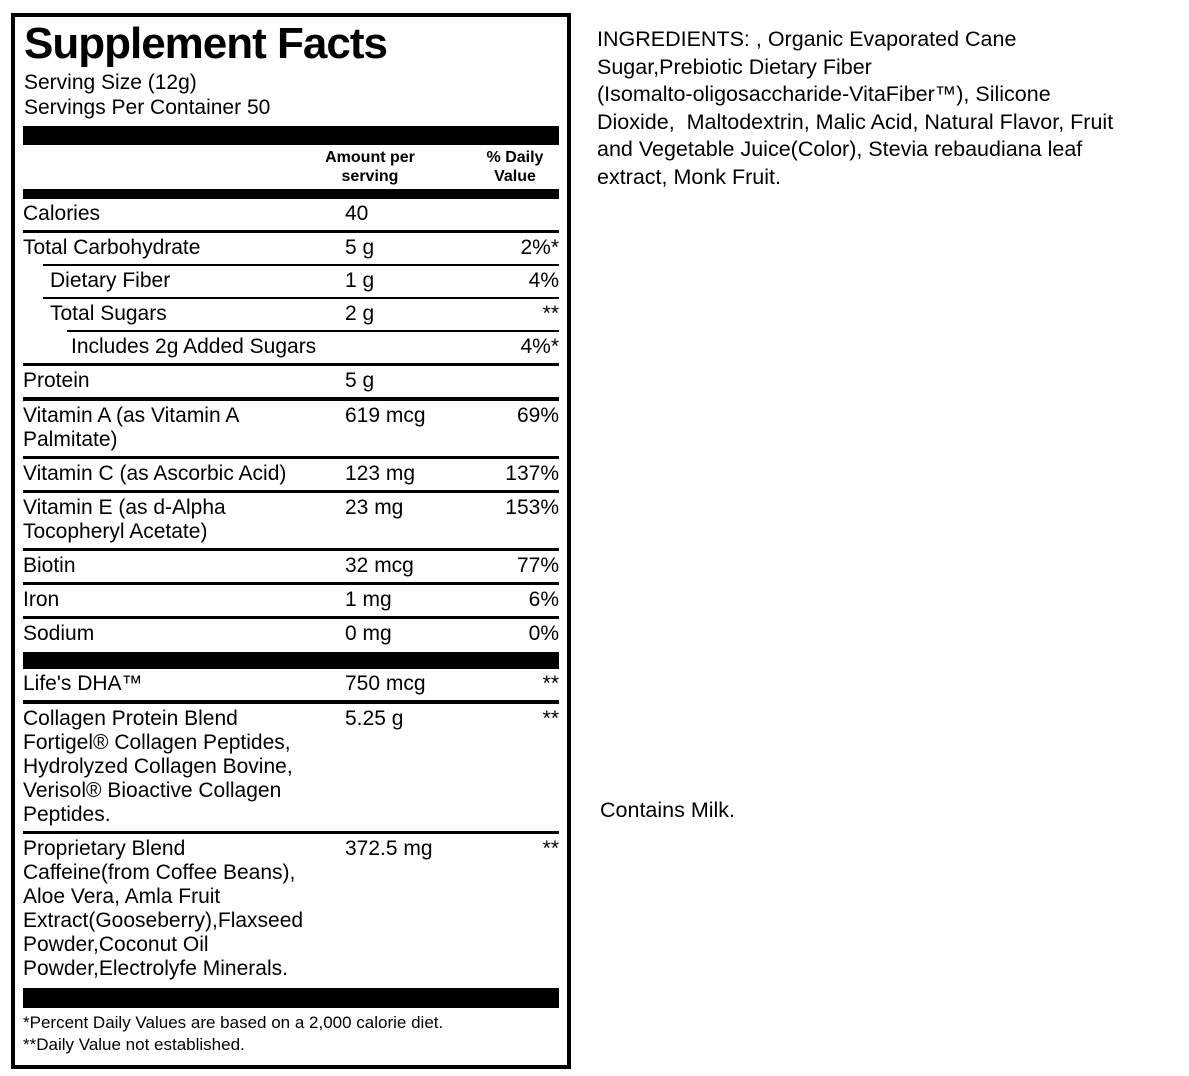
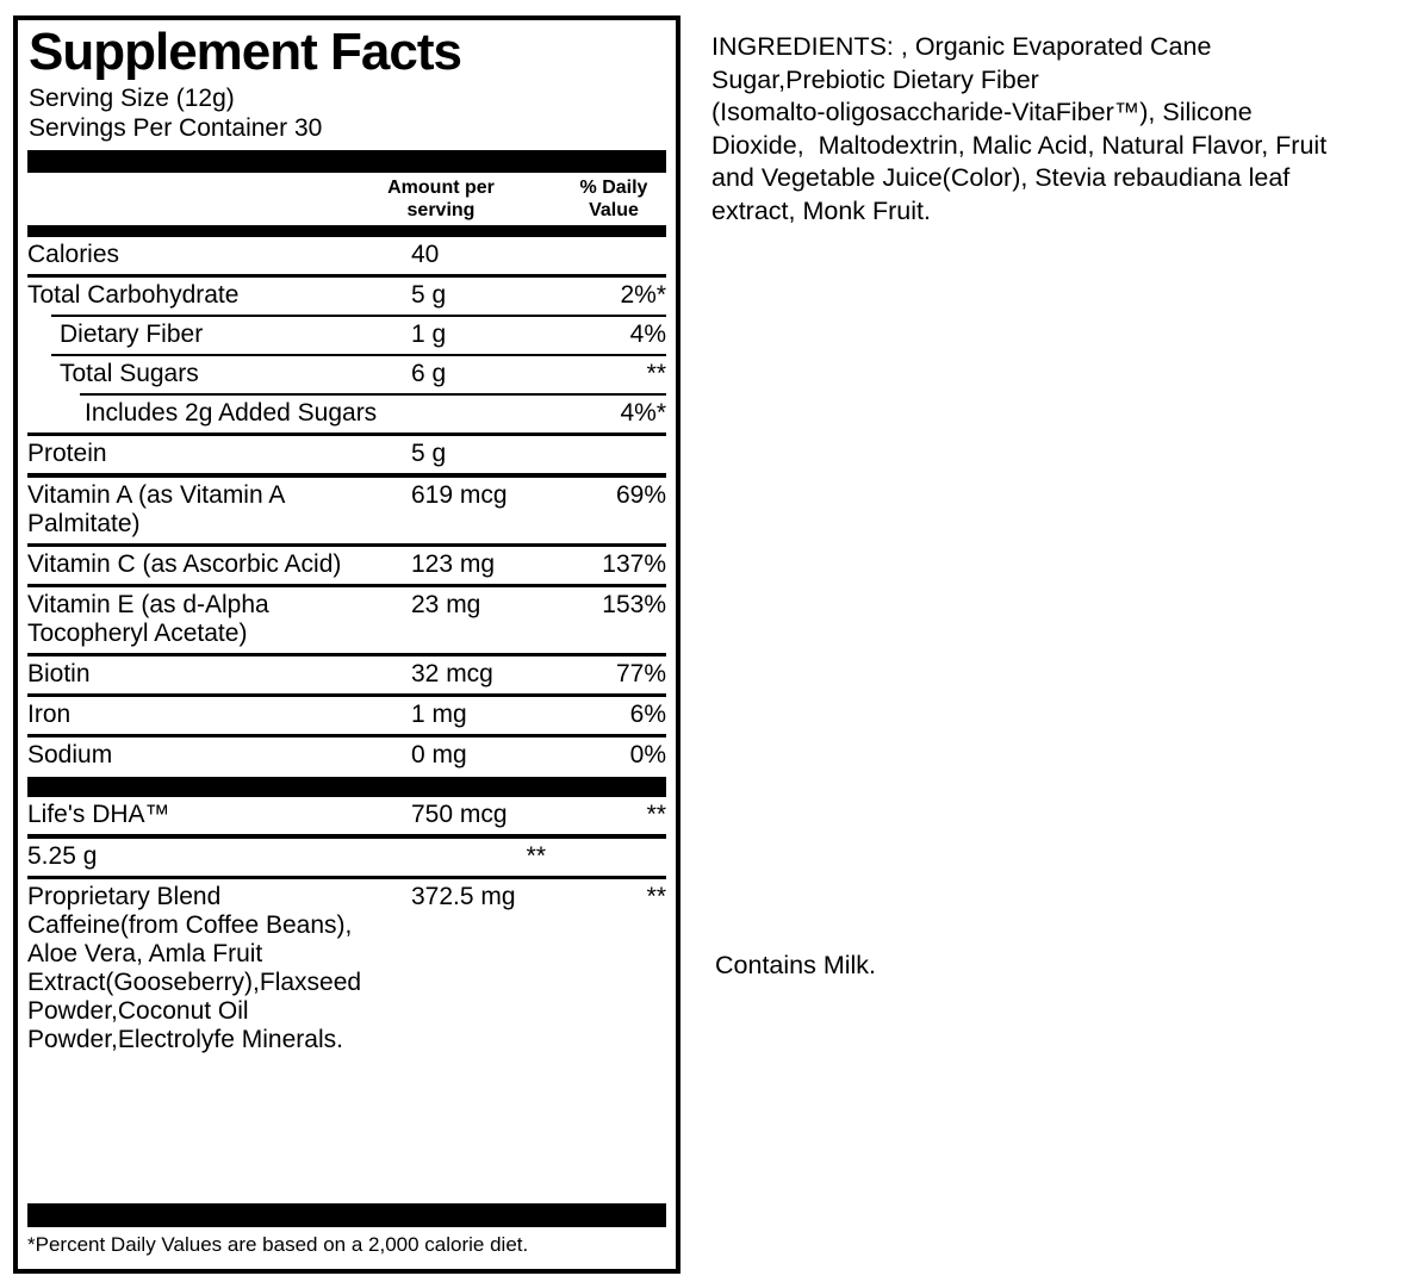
  Supplement Facts
  Serving Size (12g)
- Servings Per Container 50
+ Servings Per Container 30
  Amount per serving
  % Daily Value
  Calories
  40
  Total Carbohydrate
  5 g
  2%*
  Dietary Fiber
  1 g
  4%
  Total Sugars
- 2 g
+ 6 g
  **
  Includes 2g Added Sugars
  4%*
  Protein
  5 g
  Vitamin A (as Vitamin A
  Palmitate)
  619 mcg
  69%
  Vitamin C (as Ascorbic Acid)
  123 mg
  137%
  Vitamin E (as d-Alpha
  Tocopheryl Acetate)
  23 mg
  153%
  Biotin
  32 mcg
  77%
  Iron
  1 mg
  6%
  Sodium
  0 mg
  0%
  Life's DHA™
  750 mcg
  **
- Collagen Protein Blend
- Fortigel® Collagen Peptides,
- Hydrolyzed Collagen Bovine,
- Verisol® Bioactive Collagen
- Peptides.
  5.25 g
  **
  Proprietary Blend
  Caffeine(from Coffee Beans),
  Aloe Vera, Amla Fruit
  Extract(Gooseberry),Flaxseed
  Powder,Coconut Oil
  Powder,Electrolyfe Minerals.
  372.5 mg
  **
  *Percent Daily Values are based on a 2,000 calorie diet.
- **Daily Value not established.
  INGREDIENTS: , Organic Evaporated Cane
  Sugar,Prebiotic Dietary Fiber
  (Isomalto-oligosaccharide-VitaFiber™), Silicone
  Dioxide, Maltodextrin, Malic Acid, Natural Flavor, Fruit
  and Vegetable Juice(Color), Stevia rebaudiana leaf
  extract, Monk Fruit.
  Contains Milk.
